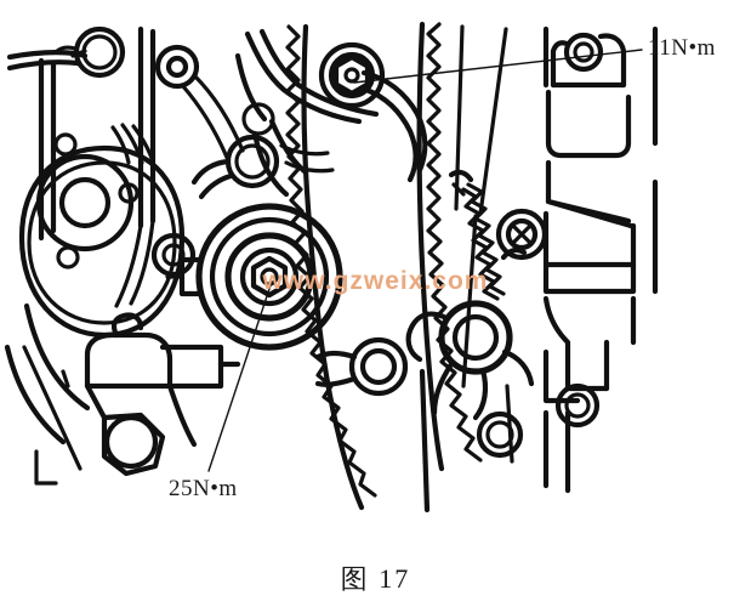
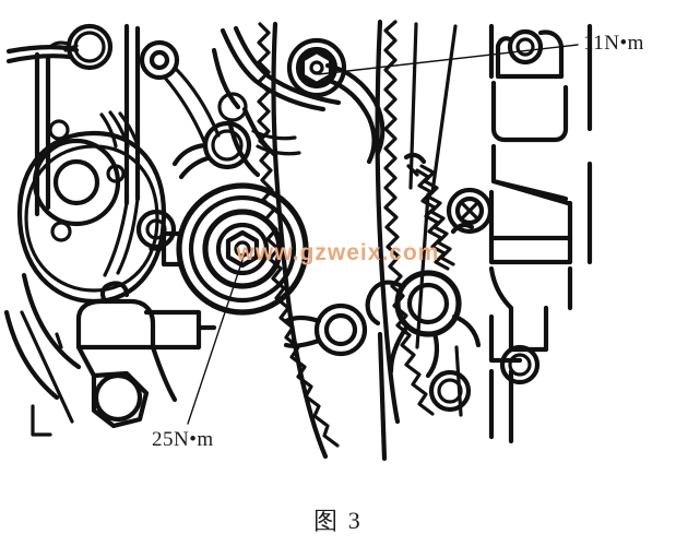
  www.gzweix.com
  11N•m
  25N•m
- 图 17
+ 图 3
